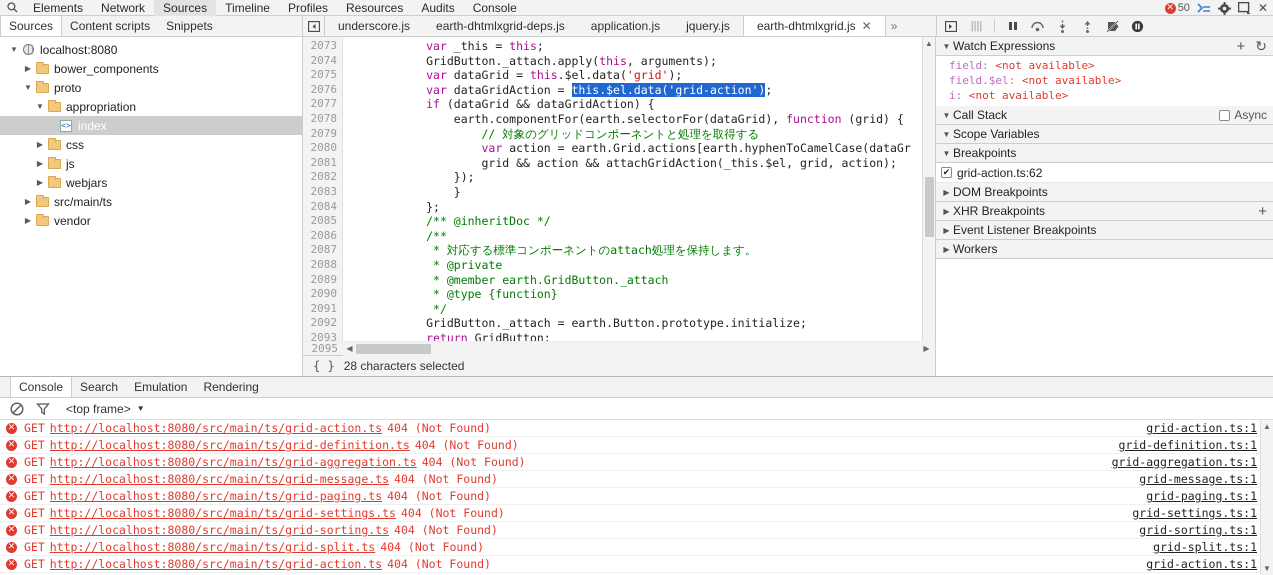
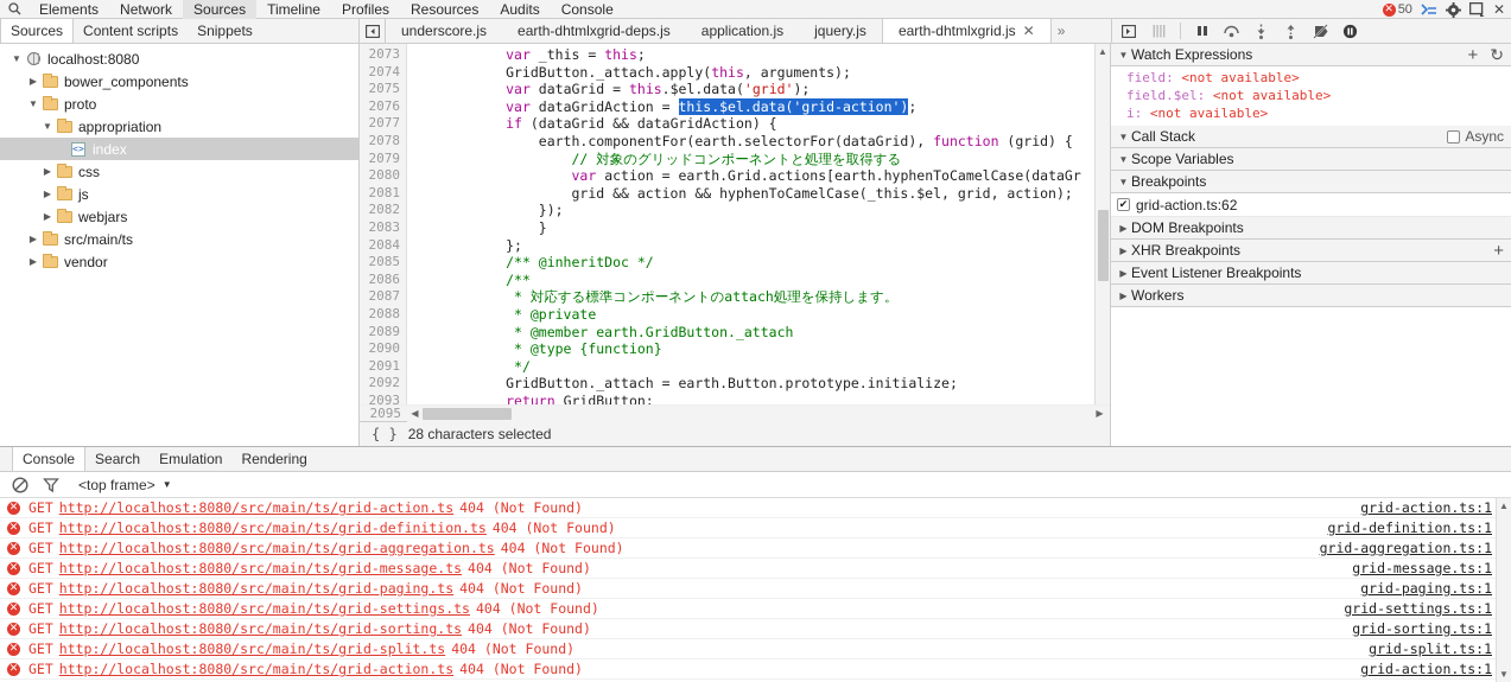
  Elements
  Network
  Sources
  Timeline
  Profiles
  Resources
  Audits
  Console
  ✕
  50
  ✕
  Sources
  Content scripts
  Snippets
  underscore.js
  earth-dhtmlxgrid-deps.js
  application.js
  jquery.js
  earth-dhtmlxgrid.js
  ✕
  »
  ||||
  ▼
  localhost:8080
  ▶
  bower_components
  ▼
  proto
  ▼
  appropriation
  <>
  index
  ▶
  css
  ▶
  js
  ▶
  webjars
  ▶
  src/main/ts
  ▶
  vendor
  2073
  2074
  2075
  2076
  2077
  2078
  2079
  2080
  2081
  2082
  2083
  2084
  2085
  2086
  2087
  2088
  2089
  2090
  2091
  2092
  2093
  var _this = this;
  GridButton._attach.apply(this, arguments);
  var dataGrid = this.$el.data('grid');
  var dataGridAction = this.$el.data('grid-action');
  if (dataGrid && dataGridAction) {
  earth.componentFor(earth.selectorFor(dataGrid), function (grid) {
  // 対象のグリッドコンポーネントと処理を取得する
  var action = earth.Grid.actions[earth.hyphenToCamelCase(dataGr
- grid && action && attachGridAction(_this.$el, grid, action);
+ grid && action && hyphenToCamelCase(_this.$el, grid, action);
  });
  }
  };
  /** @inheritDoc */
  /**
  * 対応する標準コンポーネントのattach処理を保持します。
  * @private
  * @member earth.GridButton._attach
  * @type {function}
  */
  GridButton._attach = earth.Button.prototype.initialize;
  return GridButton;
  ▲
  2095
  ◀
  ▶
  { }
  28 characters selected
  ▼
  Watch Expressions
  +
  ↻
  field: <not available>
  field.$el: <not available>
  i: <not available>
  ▼
  Call Stack
  Async
  ▼
  Scope Variables
  ▼
  Breakpoints
  ✔
  grid-action.ts:62
  ▶
  DOM Breakpoints
  ▶
  XHR Breakpoints
  +
  ▶
  Event Listener Breakpoints
  ▶
  Workers
  Console
  Search
  Emulation
  Rendering
  <top frame>
  ▼
  ✕
  GET
  http://localhost:8080/src/main/ts/grid-action.ts
  404 (Not Found)
  grid-action.ts:1
  ✕
  GET
  http://localhost:8080/src/main/ts/grid-definition.ts
  404 (Not Found)
  grid-definition.ts:1
  ✕
  GET
  http://localhost:8080/src/main/ts/grid-aggregation.ts
  404 (Not Found)
  grid-aggregation.ts:1
  ✕
  GET
  http://localhost:8080/src/main/ts/grid-message.ts
  404 (Not Found)
  grid-message.ts:1
  ✕
  GET
  http://localhost:8080/src/main/ts/grid-paging.ts
  404 (Not Found)
  grid-paging.ts:1
  ✕
  GET
  http://localhost:8080/src/main/ts/grid-settings.ts
  404 (Not Found)
  grid-settings.ts:1
  ✕
  GET
  http://localhost:8080/src/main/ts/grid-sorting.ts
  404 (Not Found)
  grid-sorting.ts:1
  ✕
  GET
  http://localhost:8080/src/main/ts/grid-split.ts
  404 (Not Found)
  grid-split.ts:1
  ✕
  GET
  http://localhost:8080/src/main/ts/grid-action.ts
  404 (Not Found)
  grid-action.ts:1
  ▲
  ▼
